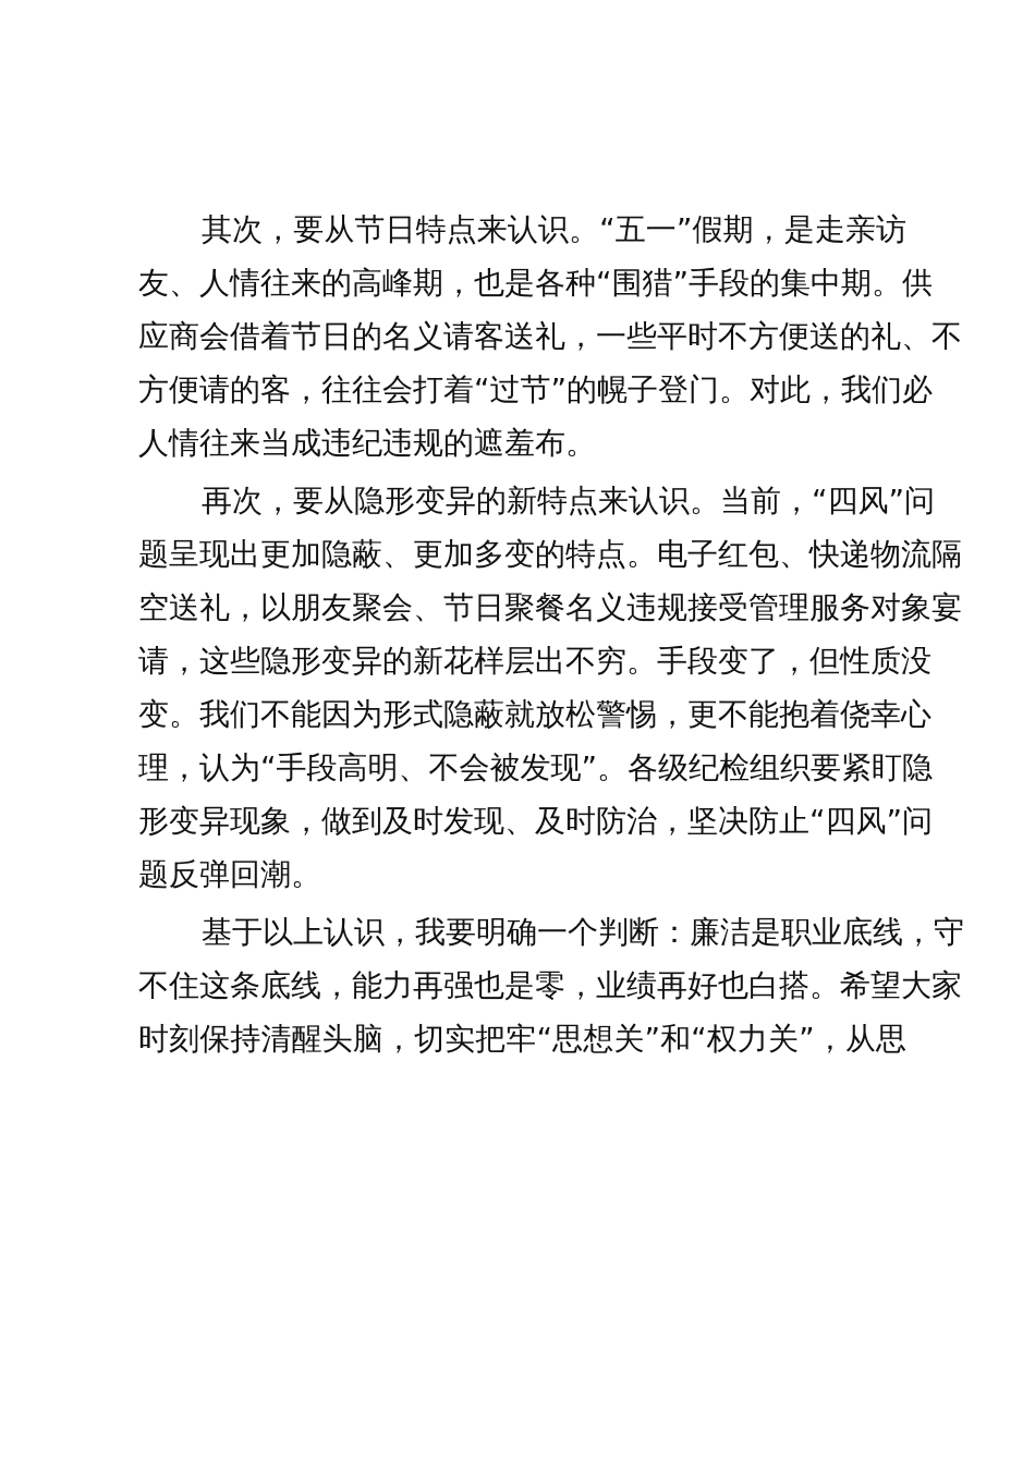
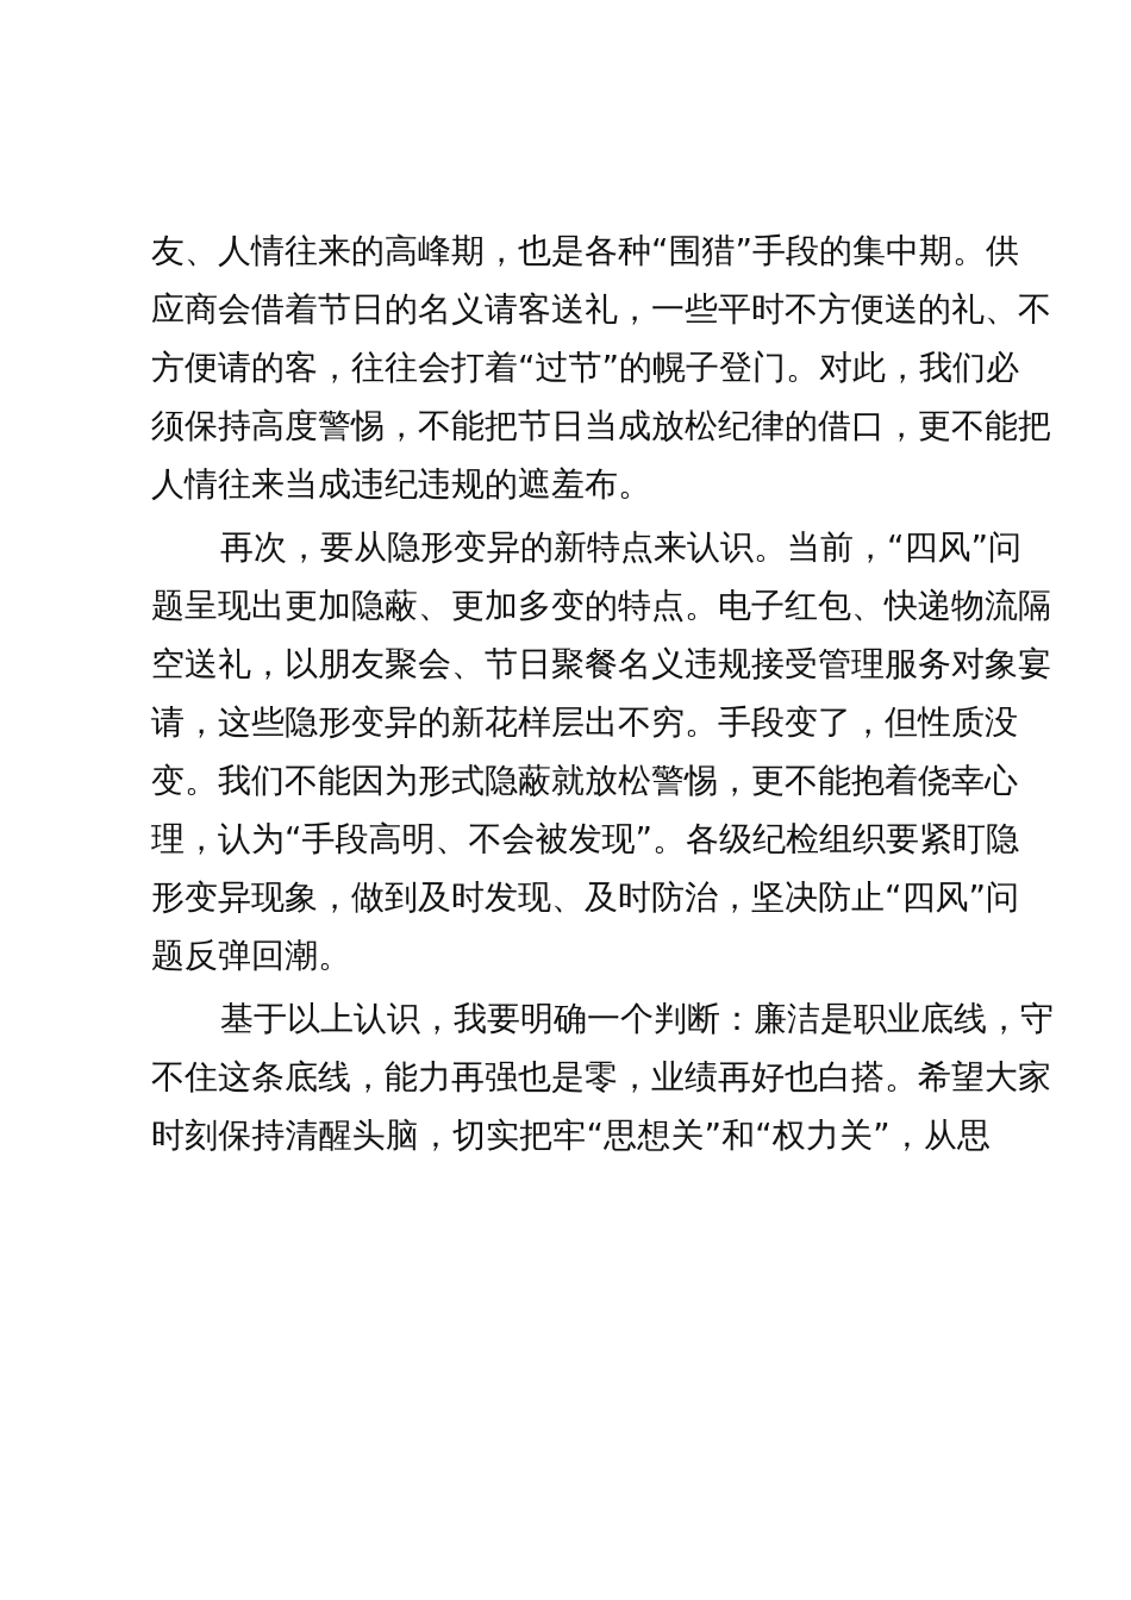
- 其次，要从节日特点来认识。“五一”假期，是走亲访
  友、人情往来的高峰期，也是各种“围猎”手段的集中期。供
  应商会借着节日的名义请客送礼，一些平时不方便送的礼、不
  方便请的客，往往会打着“过节”的幌子登门。对此，我们必
+ 须保持高度警惕，不能把节日当成放松纪律的借口，更不能把
  人情往来当成违纪违规的遮羞布。
  再次，要从隐形变异的新特点来认识。当前，“四风”问
  题呈现出更加隐蔽、更加多变的特点。电子红包、快递物流隔
  空送礼，以朋友聚会、节日聚餐名义违规接受管理服务对象宴
  请，这些隐形变异的新花样层出不穷。手段变了，但性质没
  变。我们不能因为形式隐蔽就放松警惕，更不能抱着侥幸心
  理，认为“手段高明、不会被发现”。各级纪检组织要紧盯隐
  形变异现象，做到及时发现、及时防治，坚决防止“四风”问
  题反弹回潮。
  基于以上认识，我要明确一个判断：廉洁是职业底线，守
  不住这条底线，能力再强也是零，业绩再好也白搭。希望大家
  时刻保持清醒头脑，切实把牢“思想关”和“权力关”，从思
